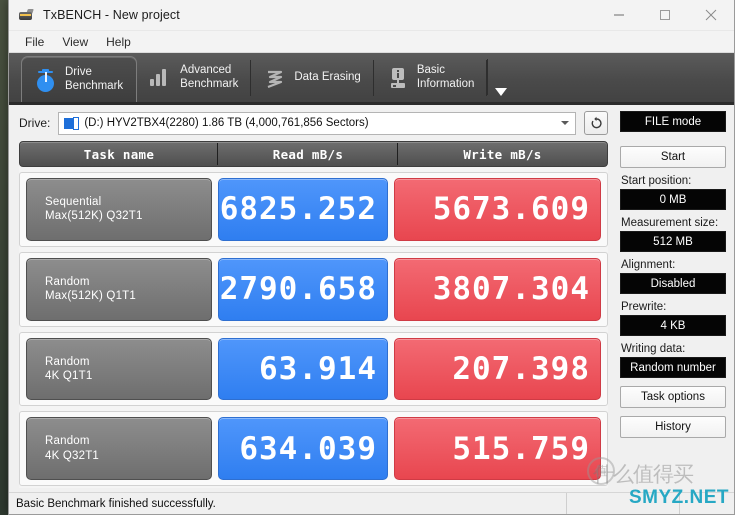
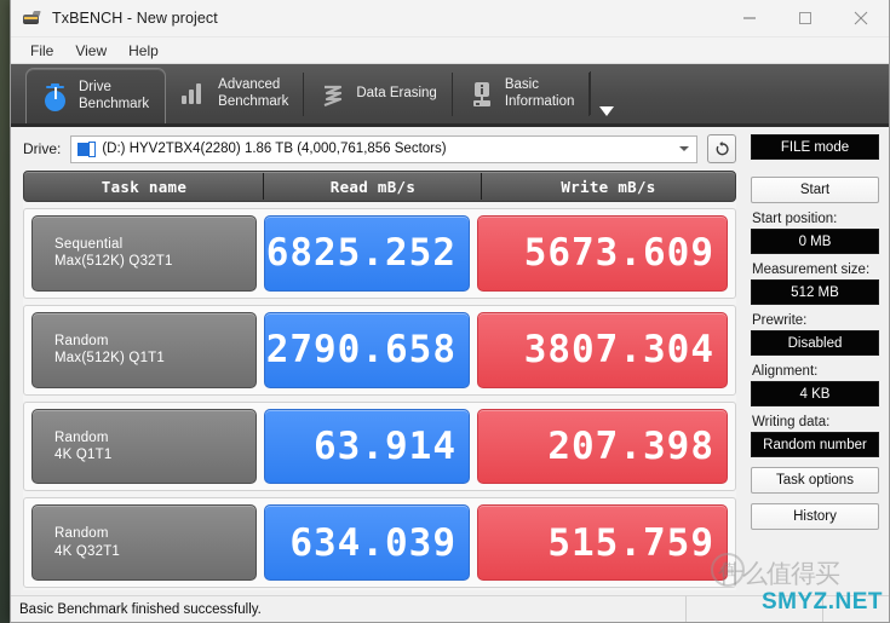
  TxBENCH - New project
  File
  View
  Help
  Drive
  Benchmark
  Advanced
  Benchmark
  Data Erasing
  Basic
  Information
  Drive:
  (D:) HYV2TBX4(2280) 1.86 TB (4,000,761,856 Sectors)
  Task name
  Read mB/s
  Write mB/s
  Sequential
  Max(512K) Q32T1
  6825.252
  5673.609
  Random
  Max(512K) Q1T1
  2790.658
  3807.304
  Random
  4K Q1T1
  63.914
  207.398
  Random
  4K Q32T1
  634.039
  515.759
  FILE mode
  Start
  Start position:
  0 MB
  Measurement size:
  512 MB
- Alignment:
+ Prewrite:
  Disabled
- Prewrite:
+ Alignment:
  4 KB
  Writing data:
  Random number
  Task options
  History
  Basic Benchmark finished successfully.
  什么值得买
  值
  SMYZ.NET
